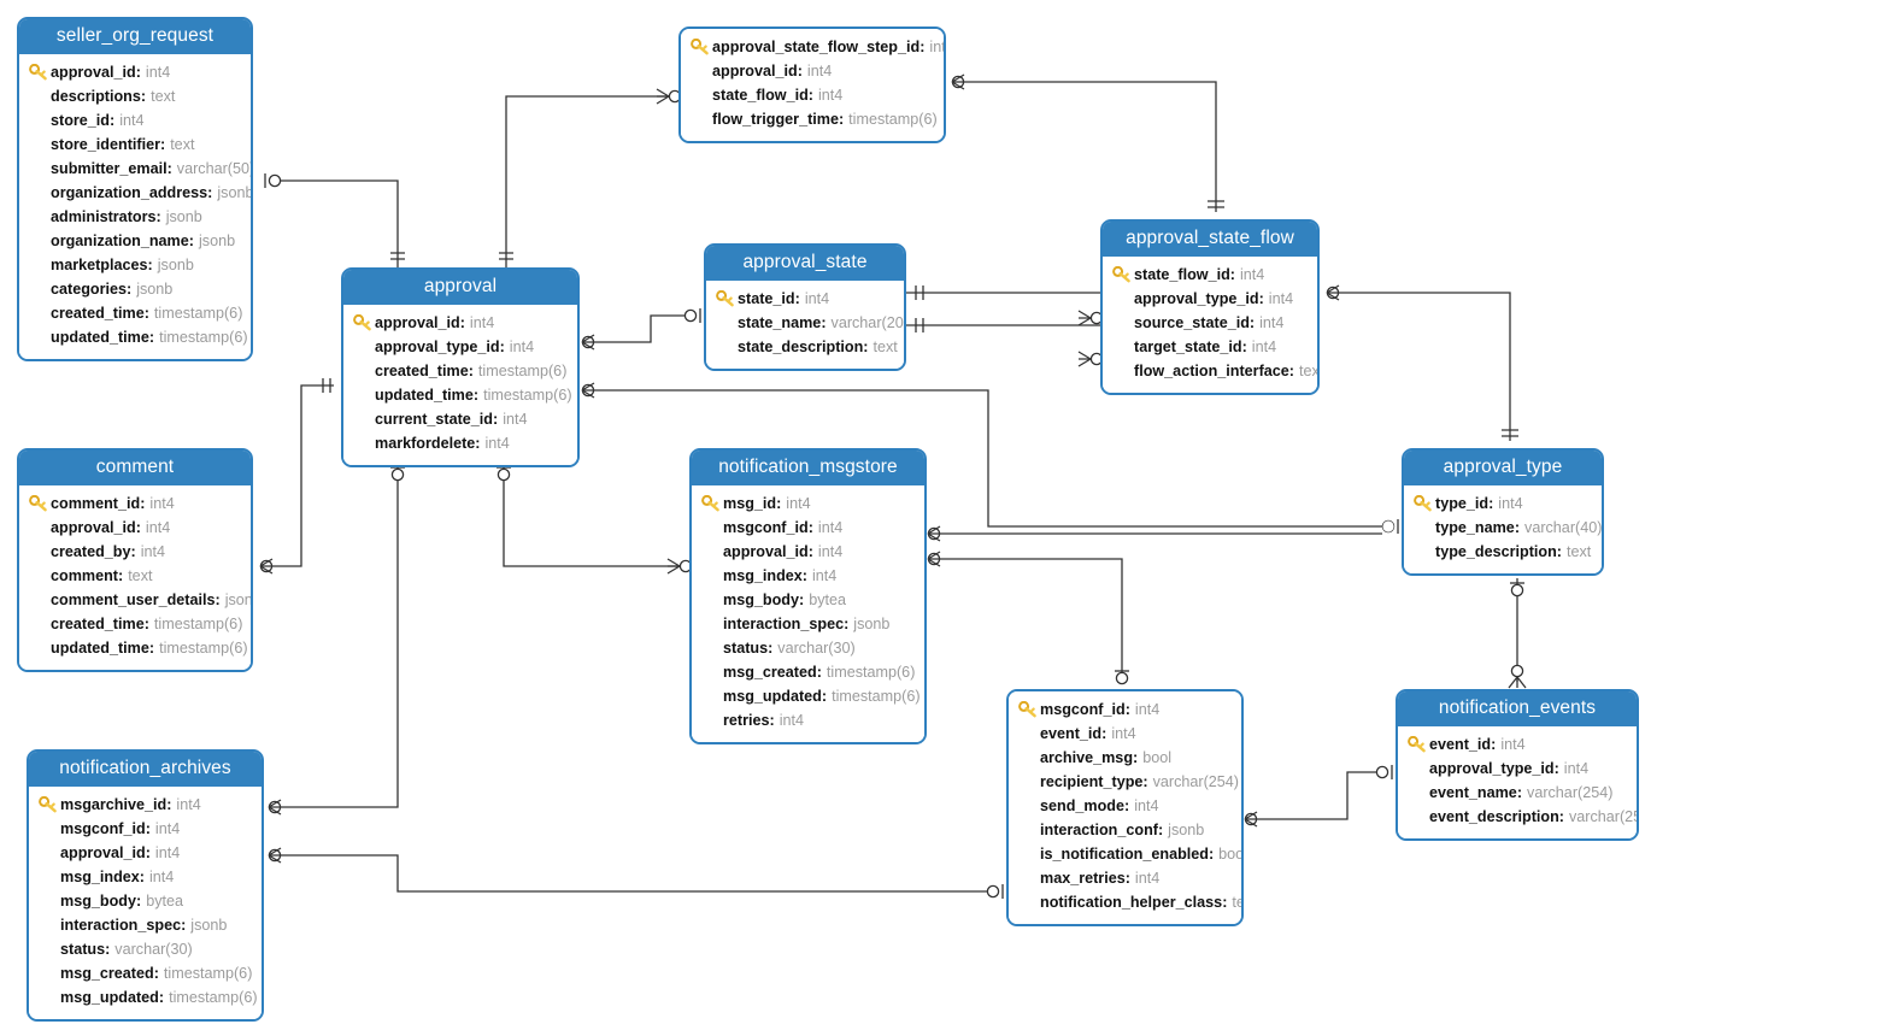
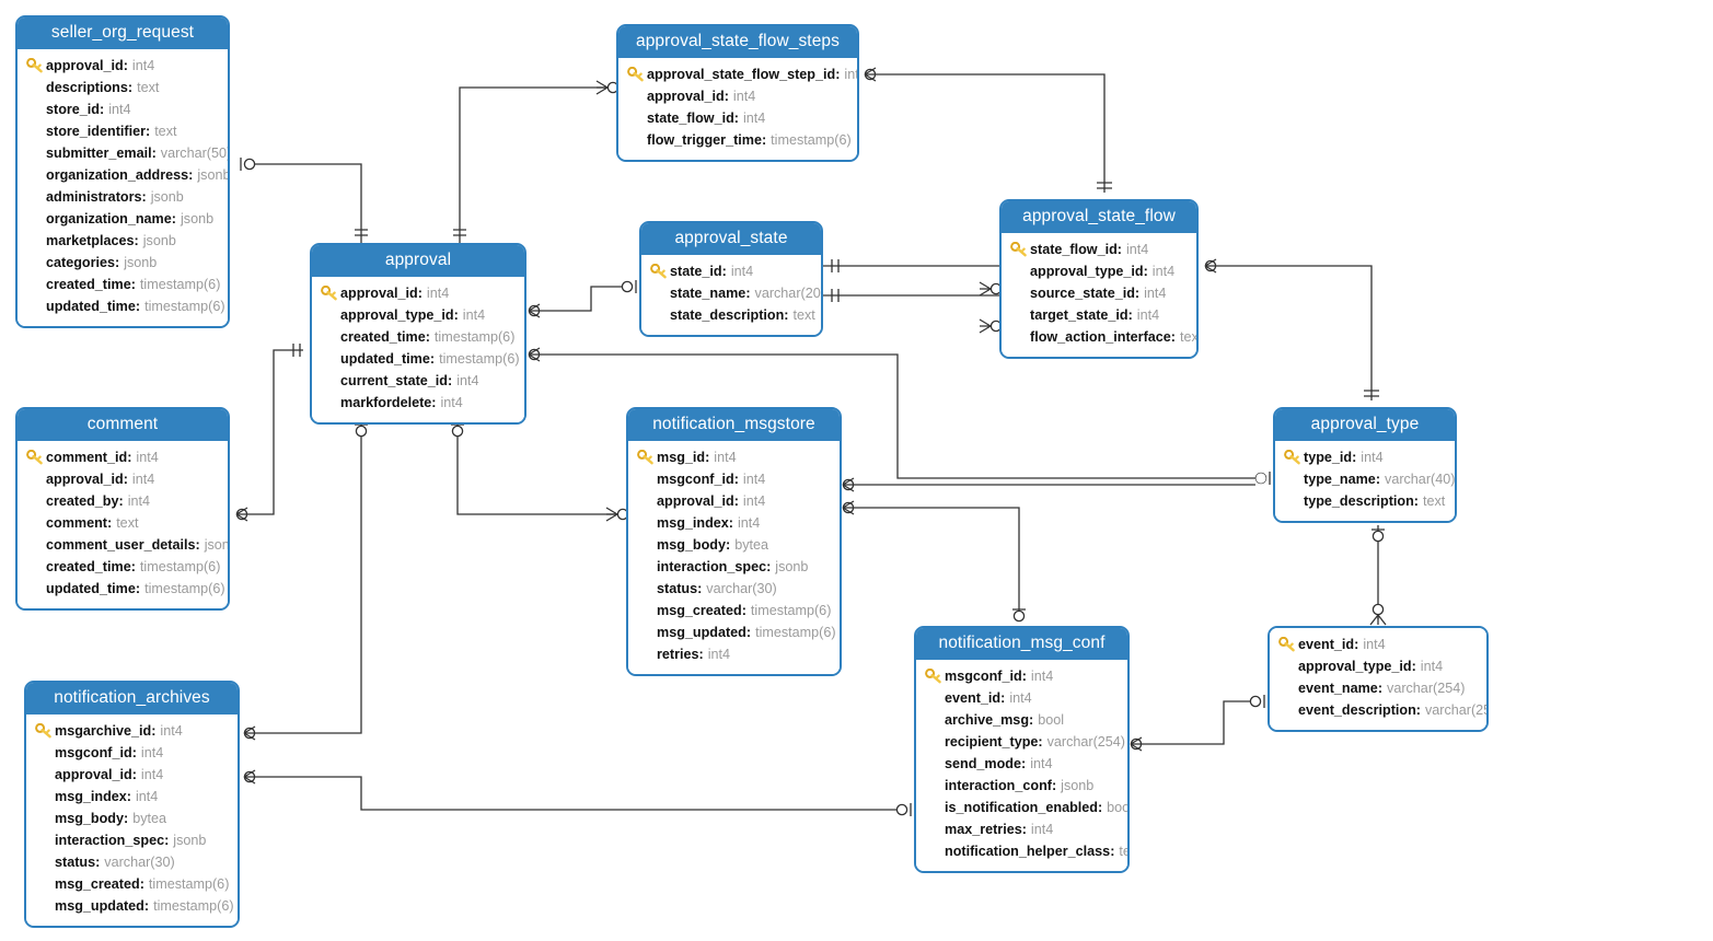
  seller_org_request
  approval_id
  :
  int4
  descriptions
  :
  text
  store_id
  :
  int4
  store_identifier
  :
  text
  submitter_email
  :
  varchar(50
  organization_address
  :
  jsonb
  administrators
  :
  jsonb
  organization_name
  :
  jsonb
  marketplaces
  :
  jsonb
  categories
  :
  jsonb
  created_time
  :
  timestamp(6)
  updated_time
  :
  timestamp(6)
+ approval_state_flow_steps
  approval_state_flow_step_id
  :
  int
  approval_id
  :
  int4
  state_flow_id
  :
  int4
  flow_trigger_time
  :
  timestamp(6)
  approval_state
  state_id
  :
  int4
  state_name
  :
  varchar(20
  state_description
  :
  text
  approval_state_flow
  state_flow_id
  :
  int4
  approval_type_id
  :
  int4
  source_state_id
  :
  int4
  target_state_id
  :
  int4
  flow_action_interface
  :
  tex
  approval
  approval_id
  :
  int4
  approval_type_id
  :
  int4
  created_time
  :
  timestamp(6)
  updated_time
  :
  timestamp(6)
  current_state_id
  :
  int4
  markfordelete
  :
  int4
  approval_type
  type_id
  :
  int4
  type_name
  :
  varchar(40)
  type_description
  :
  text
  comment
  comment_id
  :
  int4
  approval_id
  :
  int4
  created_by
  :
  int4
  comment
  :
  text
  comment_user_details
  :
  json
  created_time
  :
  timestamp(6)
  updated_time
  :
  timestamp(6)
  notification_msgstore
  msg_id
  :
  int4
  msgconf_id
  :
  int4
  approval_id
  :
  int4
  msg_index
  :
  int4
  msg_body
  :
  bytea
  interaction_spec
  :
  jsonb
  status
  :
  varchar(30)
  msg_created
  :
  timestamp(6)
  msg_updated
  :
  timestamp(6)
  retries
  :
  int4
+ notification_msg_conf
  msgconf_id
  :
  int4
  event_id
  :
  int4
  archive_msg
  :
  bool
  recipient_type
  :
  varchar(254)
  send_mode
  :
  int4
  interaction_conf
  :
  jsonb
  is_notification_enabled
  :
  boo
  max_retries
  :
  int4
  notification_helper_class
  :
- notification_events
  event_id
  :
  int4
  approval_type_id
  :
  int4
  event_name
  :
  varchar(254)
  event_description
  :
  varchar(2
  notification_archives
  msgarchive_id
  :
  int4
  msgconf_id
  :
  int4
  approval_id
  :
  int4
  msg_index
  :
  int4
  msg_body
  :
  bytea
  interaction_spec
  :
  jsonb
  status
  :
  varchar(30)
  msg_created
  :
  timestamp(6)
  msg_updated
  :
  timestamp(6)
